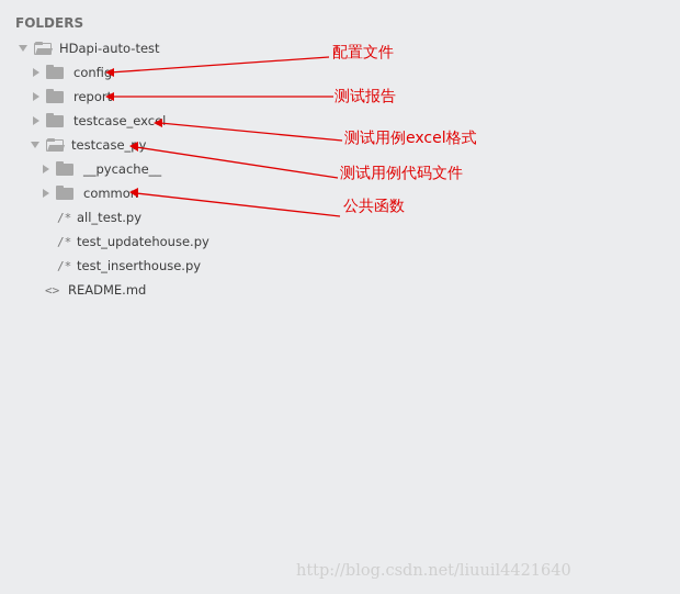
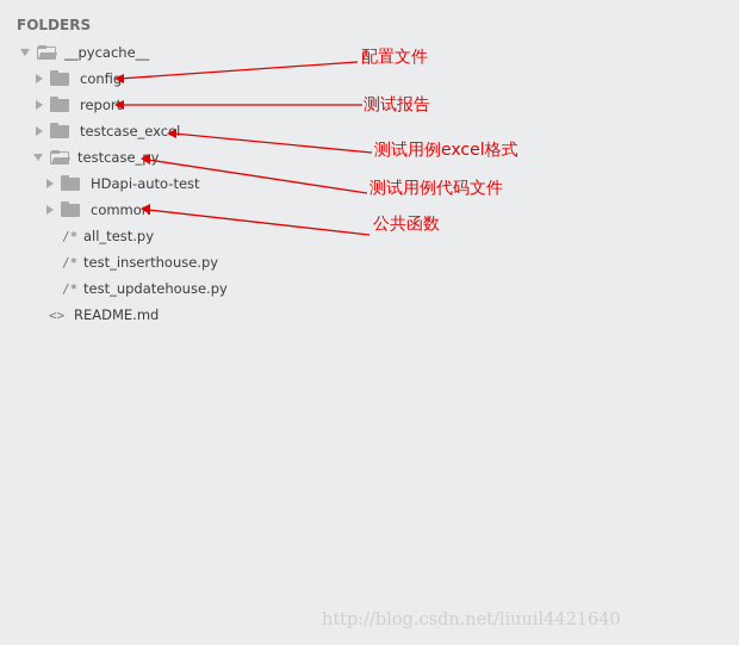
  FOLDERS
- HDapi-auto-test
+ __pycache__
  confi
  repor
  testcase_excl
  testcase_y
- __pycache__
+ HDapi-auto-test
  commo
  /*
  all_test.py
  /*
- test_updatehouse.py
+ test_inserthouse.py
  /*
- test_inserthouse.py
+ test_updatehouse.py
  <>
  README.md
  配置文件
  测试报告
  测试用例excel格式
  测试用例代码文件
  公共函数
  http://blog.csdn.net/liuuil4421640
